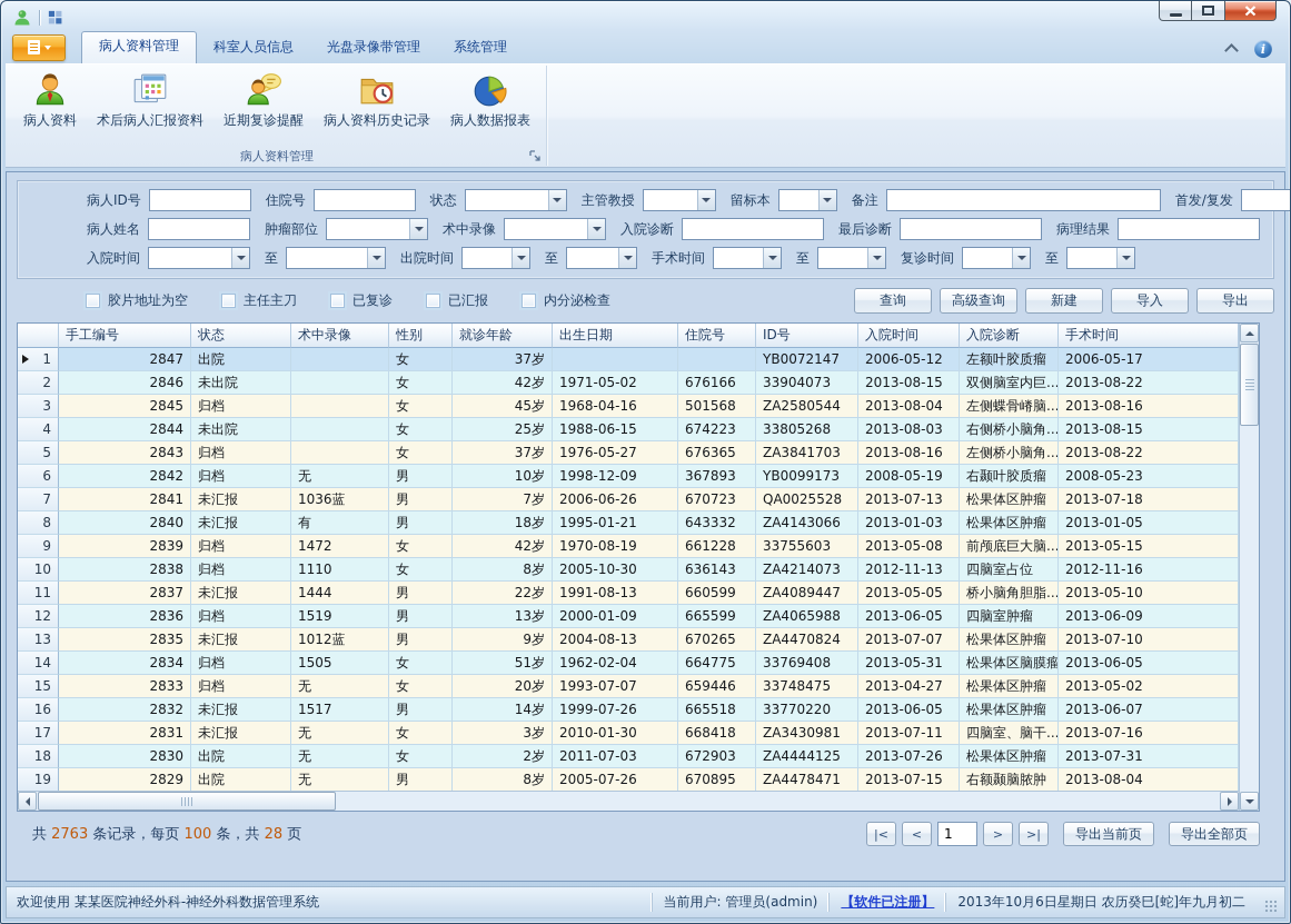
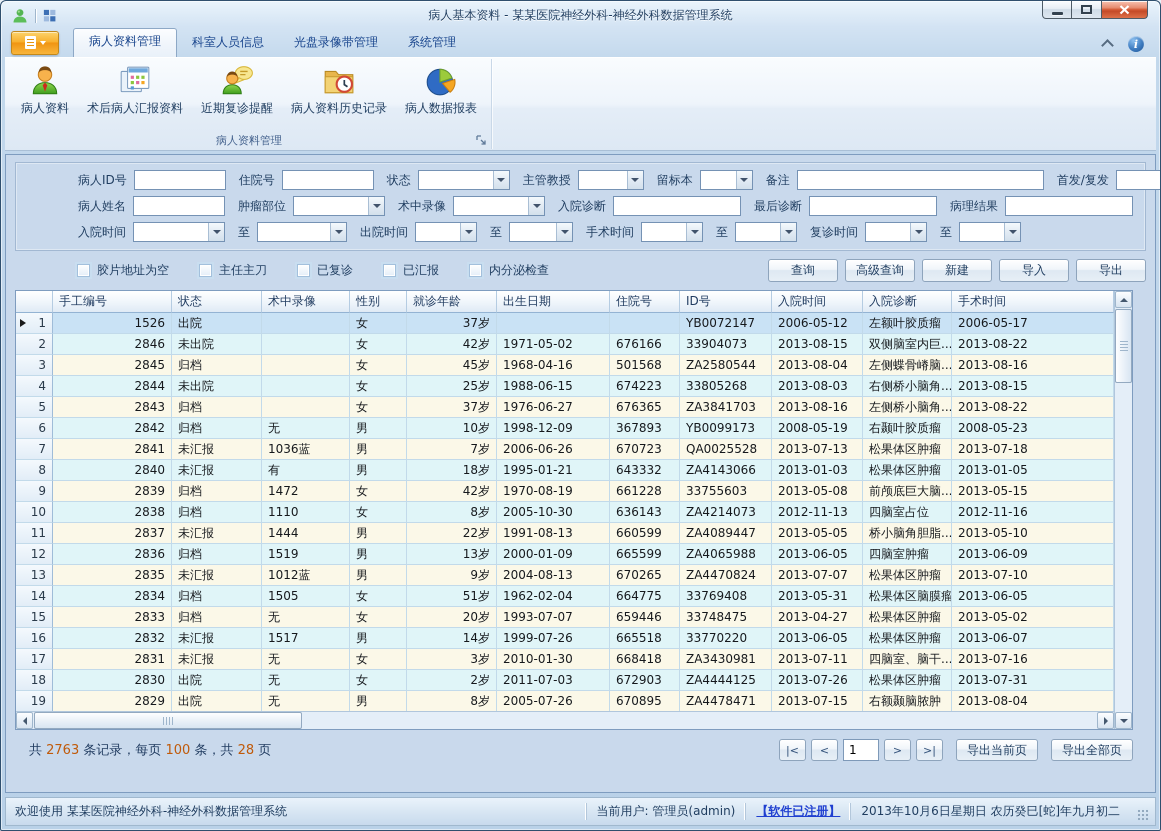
+ 病人基本资料 - 某某医院神经外科-神经外科数据管理系统
  病人资料管理
  科室人员信息
  光盘录像带管理
  系统管理
  i
  病人资料
  术后病人汇报资料
  近期复诊提醒
  病人资料历史记录
  病人数据报表
  病人资料管理
  病人ID号
  住院号
  状态
  主管教授
  留标本
  备注
  首发/复发
  病人姓名
  肿瘤部位
  术中录像
  入院诊断
  最后诊断
  病理结果
  入院时间
  至
  出院时间
  至
  手术时间
  至
  复诊时间
  至
  胶片地址为空
  主任主刀
  已复诊
  已汇报
  内分泌检查
  查询
  高级查询
  新建
  导入
  导出
  手工编号
  状态
  术中录像
  性别
  就诊年龄
  出生日期
  住院号
  ID号
  入院时间
  入院诊断
  手术时间
  1
- 2847
+ 1526
  出院
  女
  37岁
  YB0072147
  2006-05-12
  左额叶胶质瘤
  2006-05-17
  2
  2846
  未出院
  女
  42岁
  1971-05-02
  676166
  33904073
  2013-08-15
  双侧脑室内巨...
  2013-08-22
  3
  2845
  归档
  女
  45岁
  1968-04-16
  501568
  ZA2580544
  2013-08-04
  左侧蝶骨嵴脑...
  2013-08-16
  4
  2844
  未出院
  女
  25岁
  1988-06-15
  674223
  33805268
  2013-08-03
  右侧桥小脑角...
  2013-08-15
  5
  2843
  归档
  女
  37岁
- 1976-05-27
+ 1976-06-27
  676365
  ZA3841703
  2013-08-16
  左侧桥小脑角...
  2013-08-22
  6
  2842
  归档
  无
  男
  10岁
  1998-12-09
  367893
  YB0099173
  2008-05-19
  右颞叶胶质瘤
  2008-05-23
  7
  2841
  未汇报
  1036蓝
  男
  7岁
  2006-06-26
  670723
  QA0025528
  2013-07-13
  松果体区肿瘤
  2013-07-18
  8
  2840
  未汇报
  有
  男
  18岁
  1995-01-21
  643332
  ZA4143066
  2013-01-03
  松果体区肿瘤
  2013-01-05
  9
  2839
  归档
  1472
  女
  42岁
  1970-08-19
  661228
  33755603
  2013-05-08
  前颅底巨大脑...
  2013-05-15
  10
  2838
  归档
  1110
  女
  8岁
  2005-10-30
  636143
  ZA4214073
  2012-11-13
  四脑室占位
  2012-11-16
  11
  2837
  未汇报
  1444
  男
  22岁
  1991-08-13
  660599
  ZA4089447
  2013-05-05
  桥小脑角胆脂...
  2013-05-10
  12
  2836
  归档
  1519
  男
  13岁
  2000-01-09
  665599
  ZA4065988
  2013-06-05
  四脑室肿瘤
  2013-06-09
  13
  2835
  未汇报
  1012蓝
  男
  9岁
  2004-08-13
  670265
  ZA4470824
  2013-07-07
  松果体区肿瘤
  2013-07-10
  14
  2834
  归档
  1505
  女
  51岁
  1962-02-04
  664775
  33769408
  2013-05-31
  松果体区脑膜瘤
  2013-06-05
  15
  2833
  归档
  无
  女
  20岁
  1993-07-07
  659446
  33748475
  2013-04-27
  松果体区肿瘤
  2013-05-02
  16
  2832
  未汇报
  1517
  男
  14岁
  1999-07-26
  665518
  33770220
  2013-06-05
  松果体区肿瘤
  2013-06-07
  17
  2831
  未汇报
  无
  女
  3岁
  2010-01-30
  668418
  ZA3430981
  2013-07-11
  四脑室、脑干...
  2013-07-16
  18
  2830
  出院
  无
  女
  2岁
  2011-07-03
  672903
  ZA4444125
  2013-07-26
  松果体区肿瘤
  2013-07-31
  19
  2829
  出院
  无
  男
  8岁
  2005-07-26
  670895
  ZA4478471
  2013-07-15
  右额颞脑脓肿
  2013-08-04
  共 2763 条记录，每页 100 条，共 28 页
  |<
  <
  1
  >
  >|
  导出当前页
  导出全部页
  欢迎使用 某某医院神经外科-神经外科数据管理系统
  当前用户: 管理员(admin)
  【软件已注册】
  2013年10月6日星期日 农历癸巳[蛇]年九月初二
